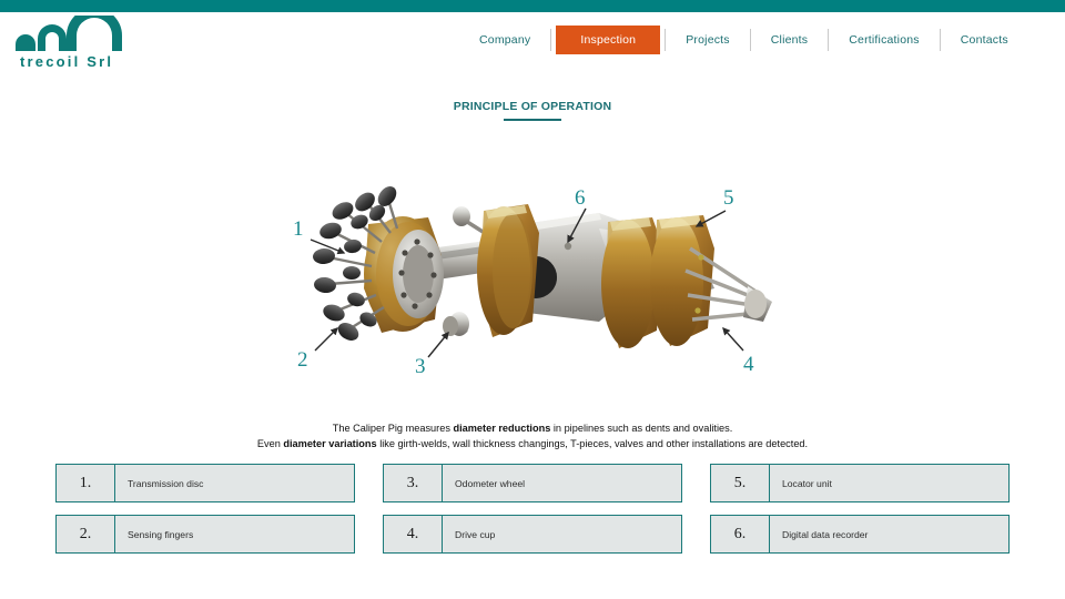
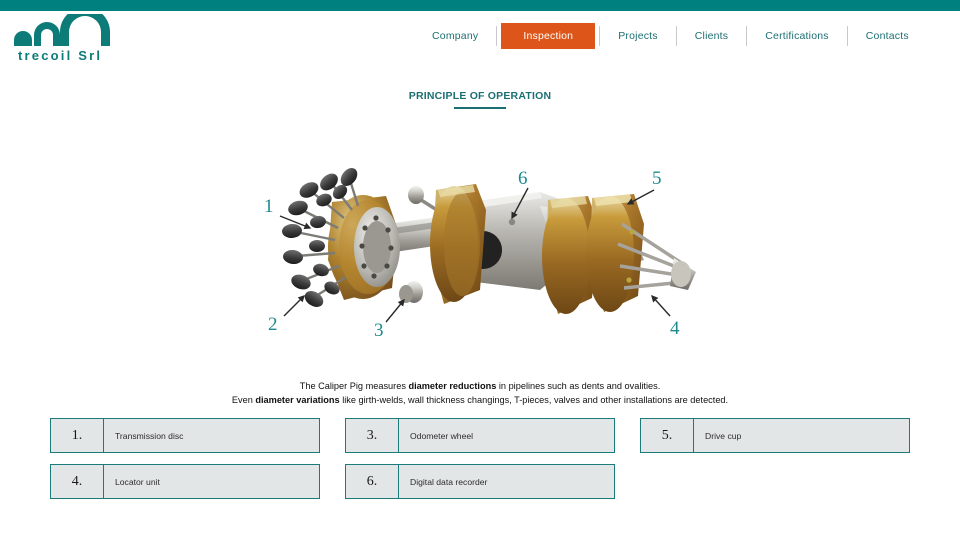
  trecoil Srl
  Company
  Inspection
  Projects
  Clients
  Certifications
  Contacts
  PRINCIPLE OF OPERATION
  1
  2
  3
  4
  5
  6
  The Caliper Pig measures diameter reductions in pipelines such as dents and ovalities.
  Even diameter variations like girth-welds, wall thickness changings, T-pieces, valves and other installations are detected.
  1.
  Transmission disc
  3.
  Odometer wheel
  5.
- Locator unit
+ Drive cup
- 2.
- Sensing fingers
  4.
- Drive cup
+ Locator unit
  6.
  Digital data recorder
